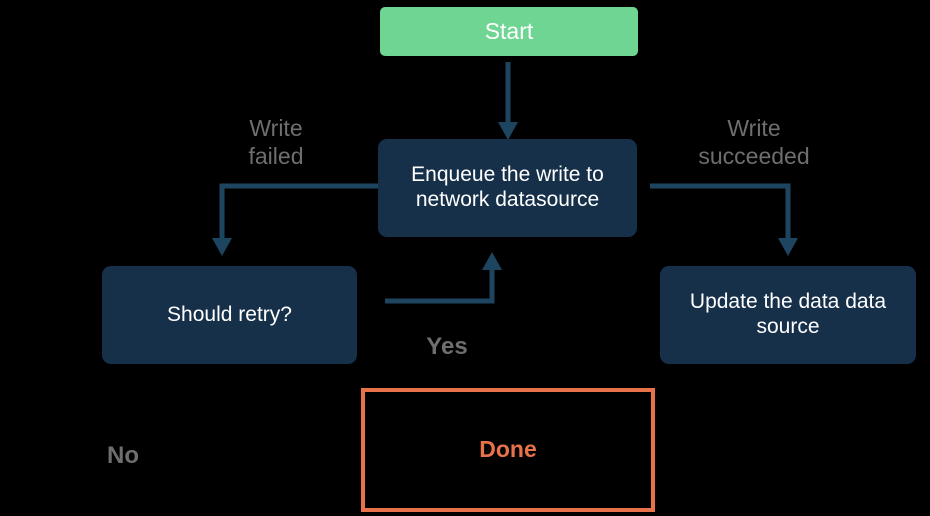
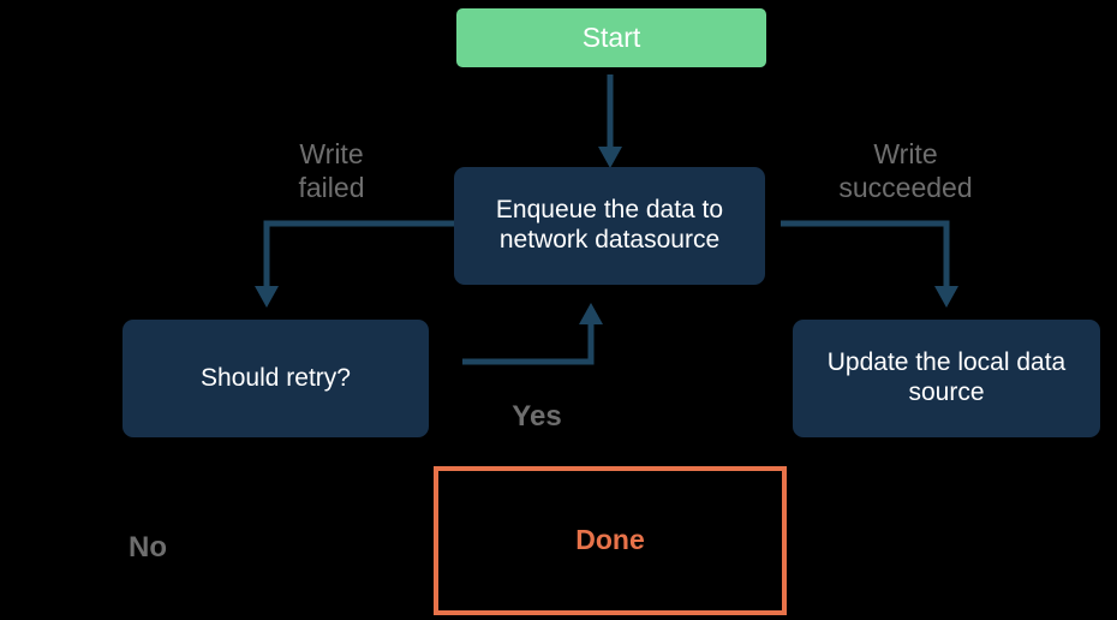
  Start
- Enqueue the write to network datasource
+ Enqueue the data to network datasource
  Should retry?
- Update the data data source
+ Update the local data source
  Done
  Write
  failed
  Write
  succeeded
  Yes
  No
